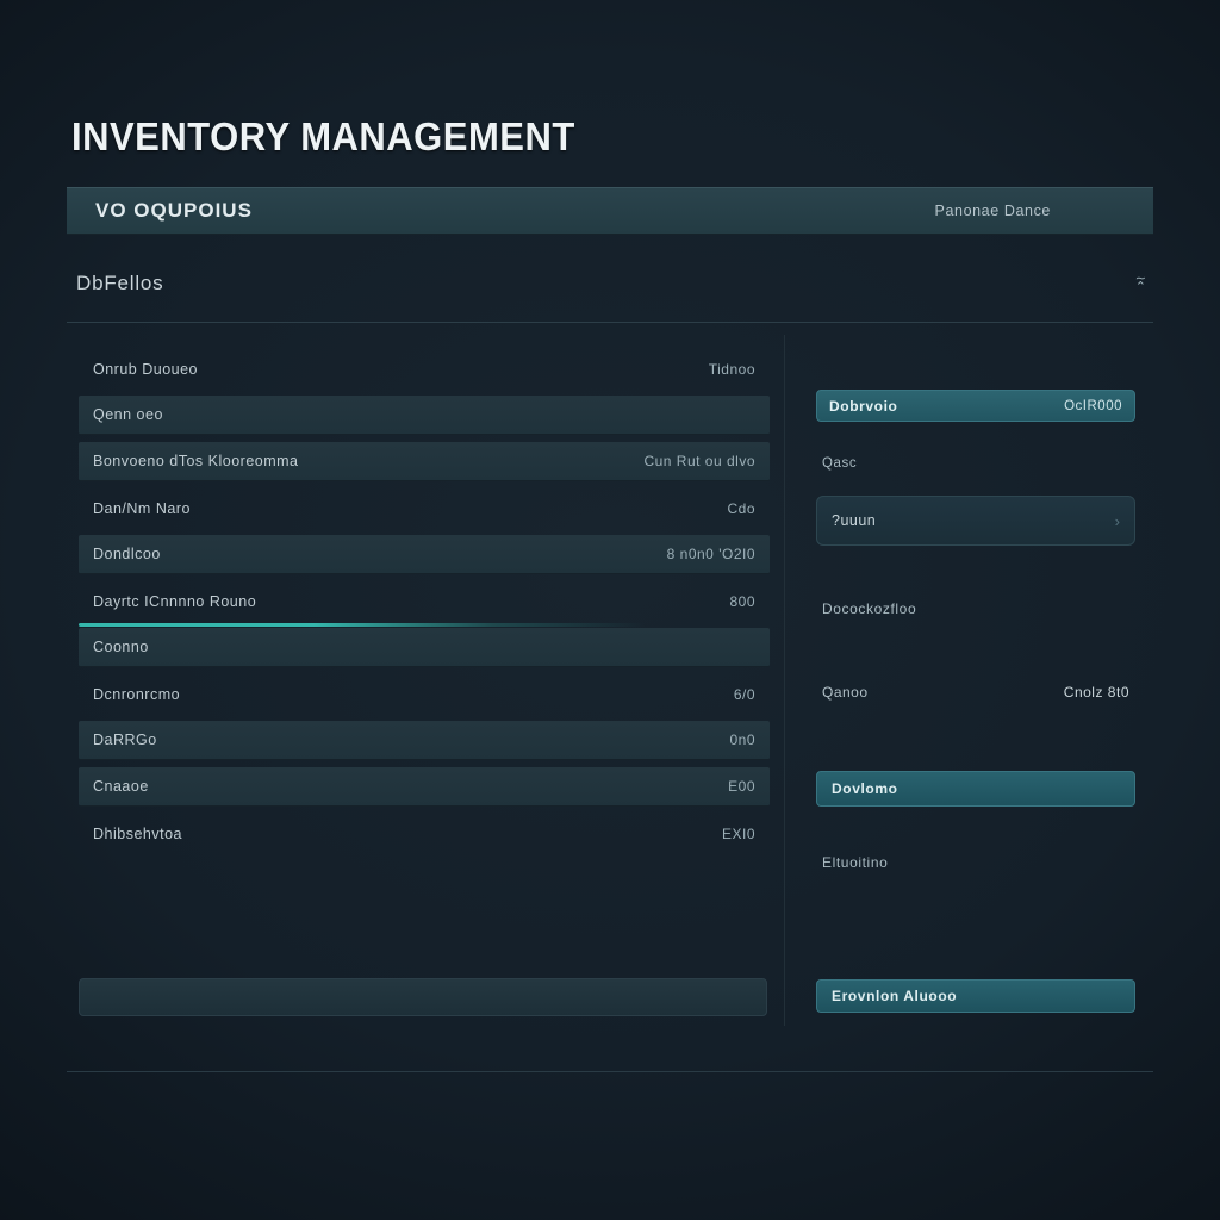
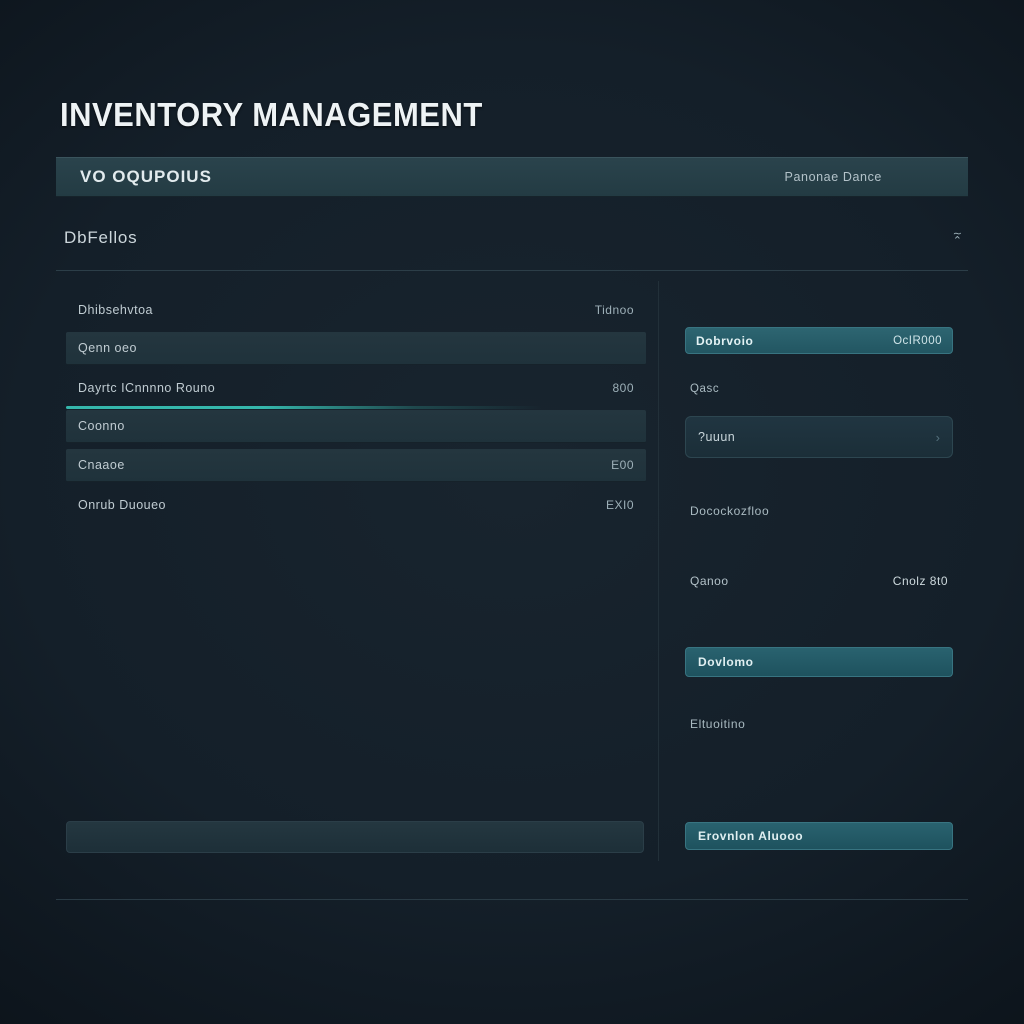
  INVENTORY MANAGEMENT
  VO OQUPOIUS
  Panonae Dance
  DbFellos
  ∼
  ⌃
- Onrub Duoueo
+ Dhibsehvtoa
  Tidnoo
  Qenn oeo
- Bonvoeno dTos Klooreomma
- Cun Rut ou dlvo
- Dan/Nm Naro
- Cdo
- Dondlcoo
- 8 n0n0 'O2I0
  Dayrtc ICnnnno Rouno
  800
  Coonno
- Dcnronrcmo
- 6/0
- DaRRGo
- 0n0
  Cnaaoe
  E00
- Dhibsehvtoa
+ Onrub Duoueo
  EXI0
  Dobrvoio
  OcIR000
  Qasc
  ?uuun
  ›
  Docockozfloo
  Qanoo
  Cnolz 8t0
  Dovlomo
  Eltuoitino
  Erovnlon Aluooo
